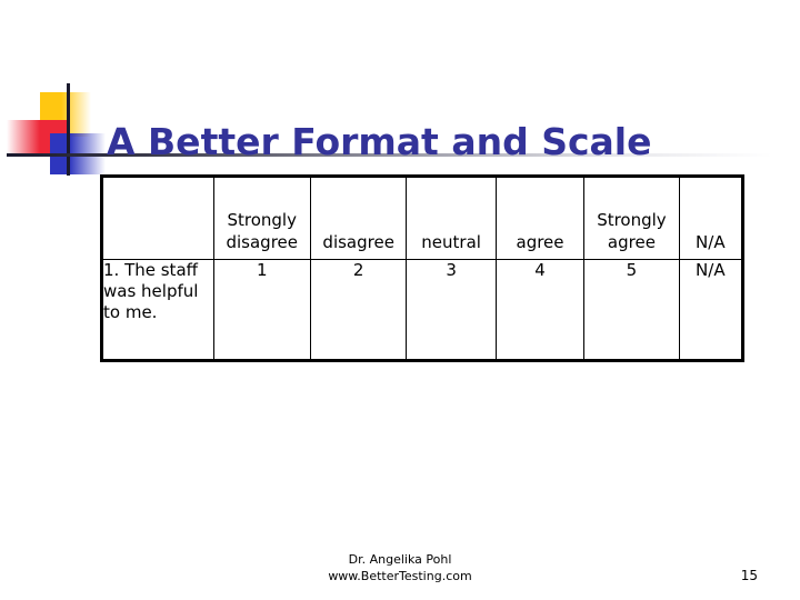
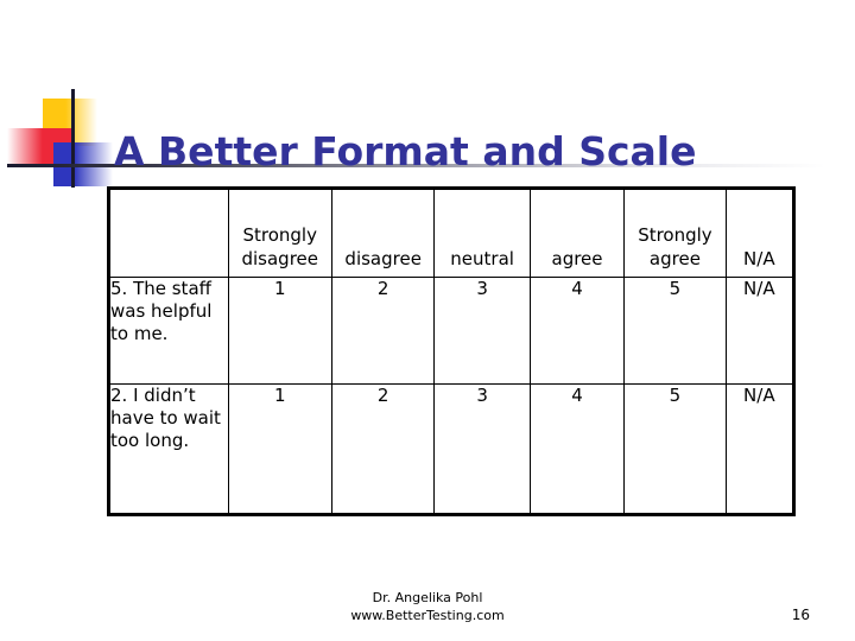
  A Better Format and Scale
  	Strongly disagree	disagree	neutral	agree	Strongly agree	N/A
- 1. The staff was helpful to me.	1	2	3	4	5	N/A
+ 5. The staff was helpful to me.	1	2	3	4	5	N/A
+ 2. I didn’t have to wait too long.	1	2	3	4	5	N/A
  Dr. Angelika Pohl
  www.BetterTesting.com
- 15
+ 16
